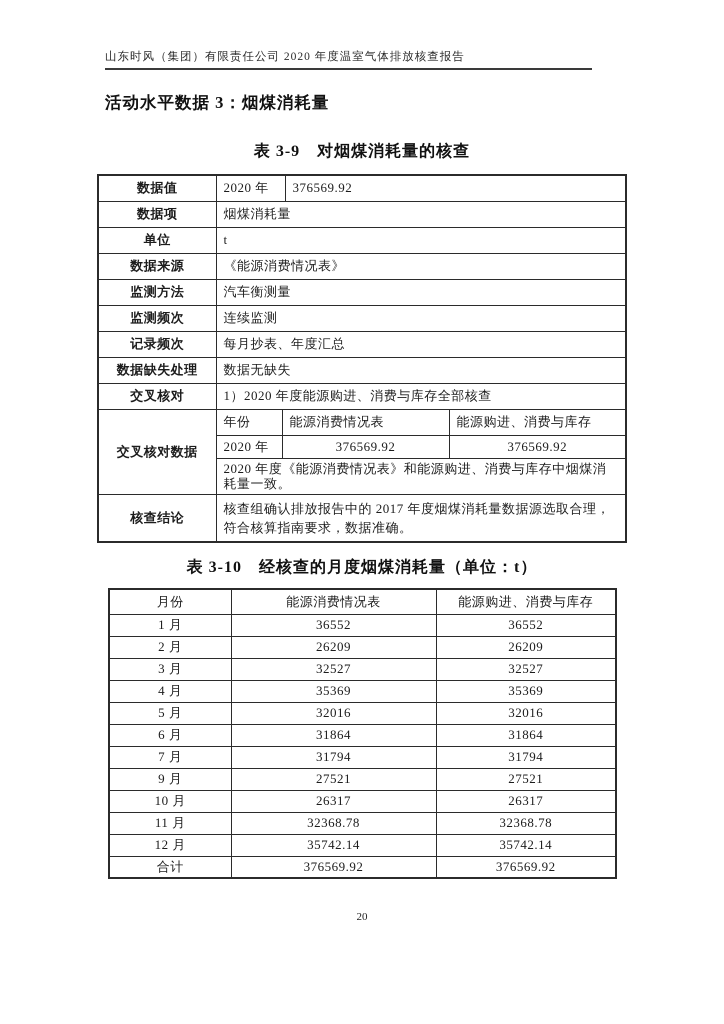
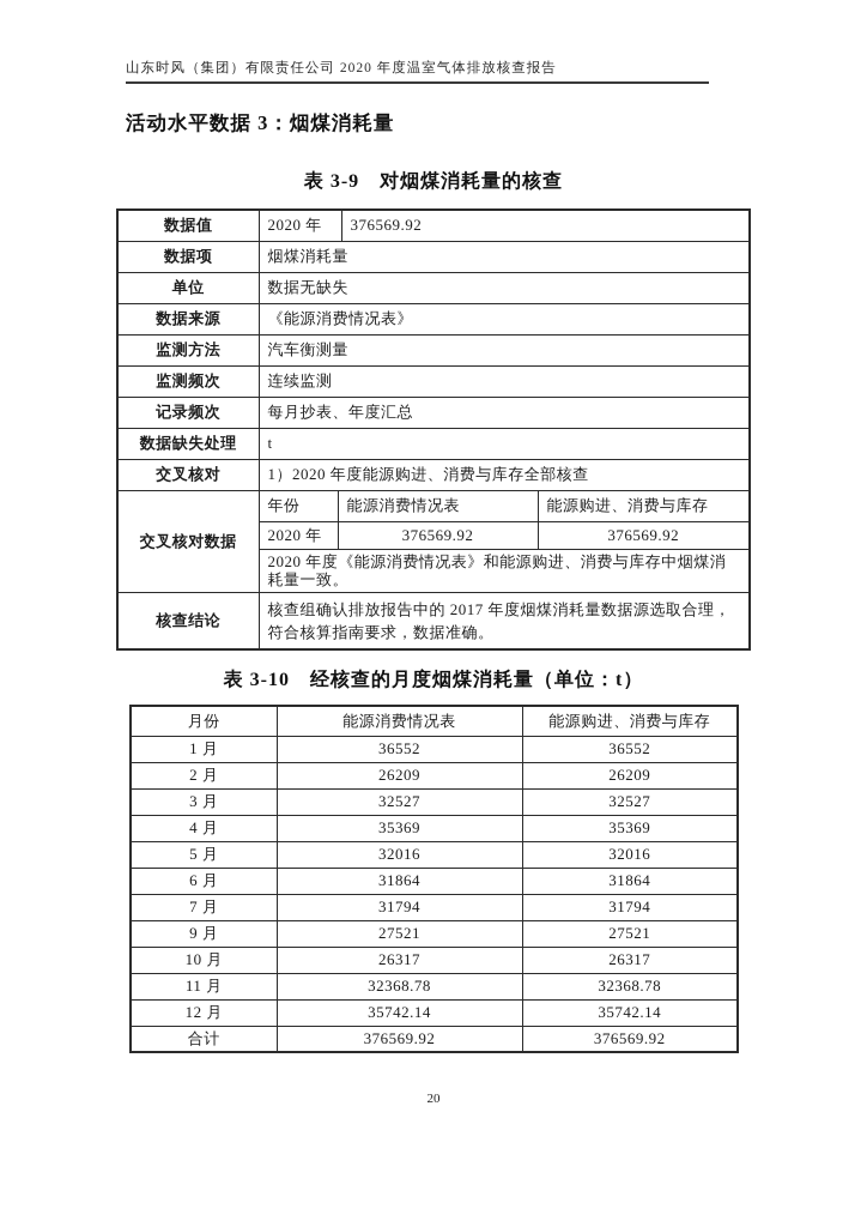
  山东时风（集团）有限责任公司 2020 年度温室气体排放核查报告
  活动水平数据 3：烟煤消耗量
  表 3-9 对烟煤消耗量的核查
  数据值	2020 年	376569.92
  数据项	烟煤消耗量
- 单位	t
+ 单位	数据无缺失
  数据来源	《能源消费情况表》
  监测方法	汽车衡测量
  监测频次	连续监测
  记录频次	每月抄表、年度汇总
- 数据缺失处理	数据无缺失
+ 数据缺失处理	t
  交叉核对	1）2020 年度能源购进、消费与库存全部核查
  交叉核对数据	年份	能源消费情况表	能源购进、消费与库存
  2020 年	376569.92	376569.92
  2020 年度《能源消费情况表》和能源购进、消费与库存中烟煤消耗量一致。
  核查结论	核查组确认排放报告中的 2017 年度烟煤消耗量数据源选取合理，符合核算指南要求，数据准确。
  表 3-10 经核查的月度烟煤消耗量（单位：t）
  月份	能源消费情况表	能源购进、消费与库存
  1 月	36552	36552
  2 月	26209	26209
  3 月	32527	32527
  4 月	35369	35369
  5 月	32016	32016
  6 月	31864	31864
  7 月	31794	31794
  9 月	27521	27521
  10 月	26317	26317
  11 月	32368.78	32368.78
  12 月	35742.14	35742.14
  合计	376569.92	376569.92
  20
